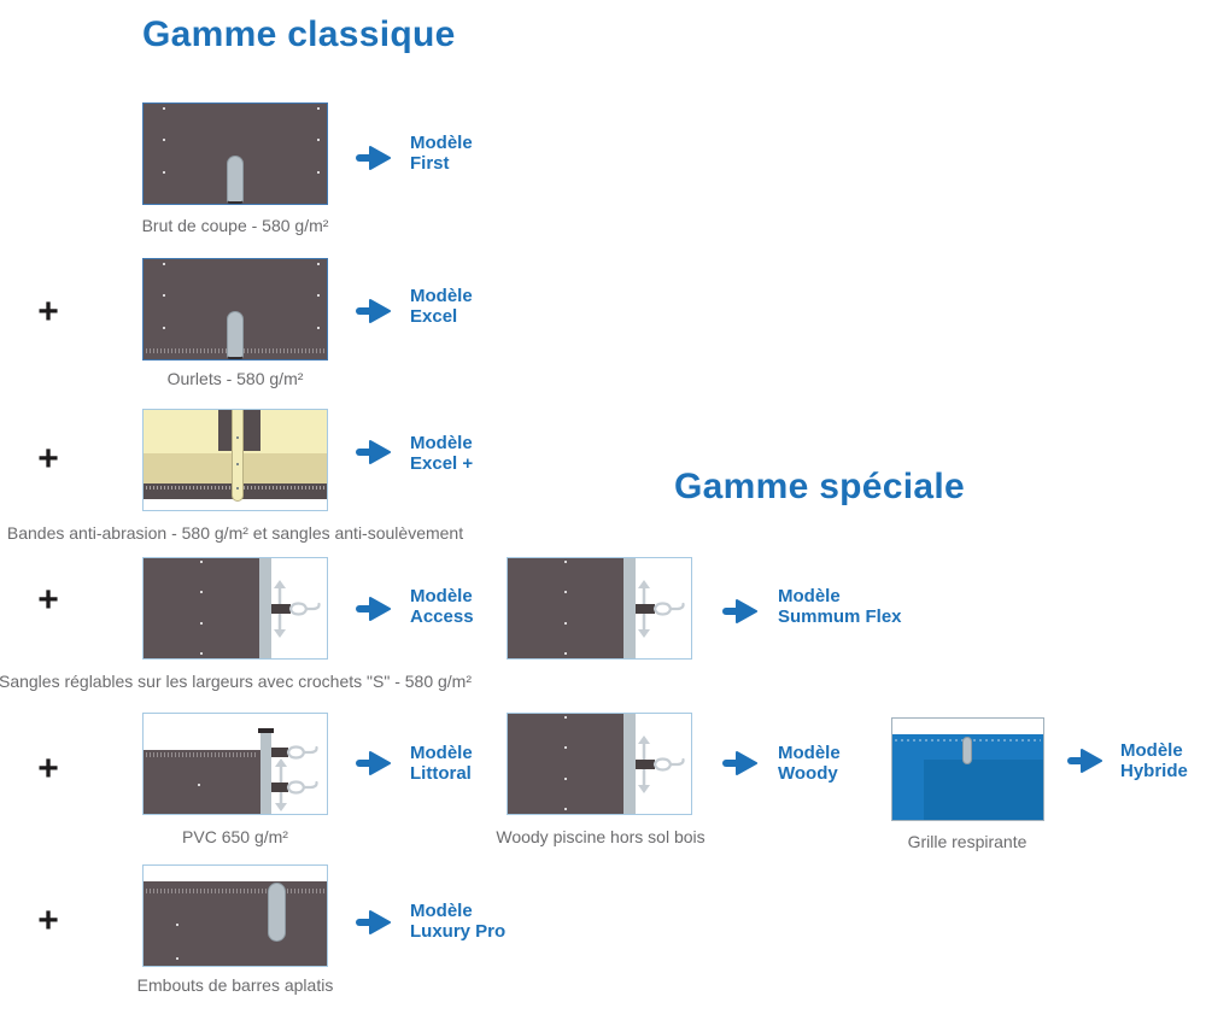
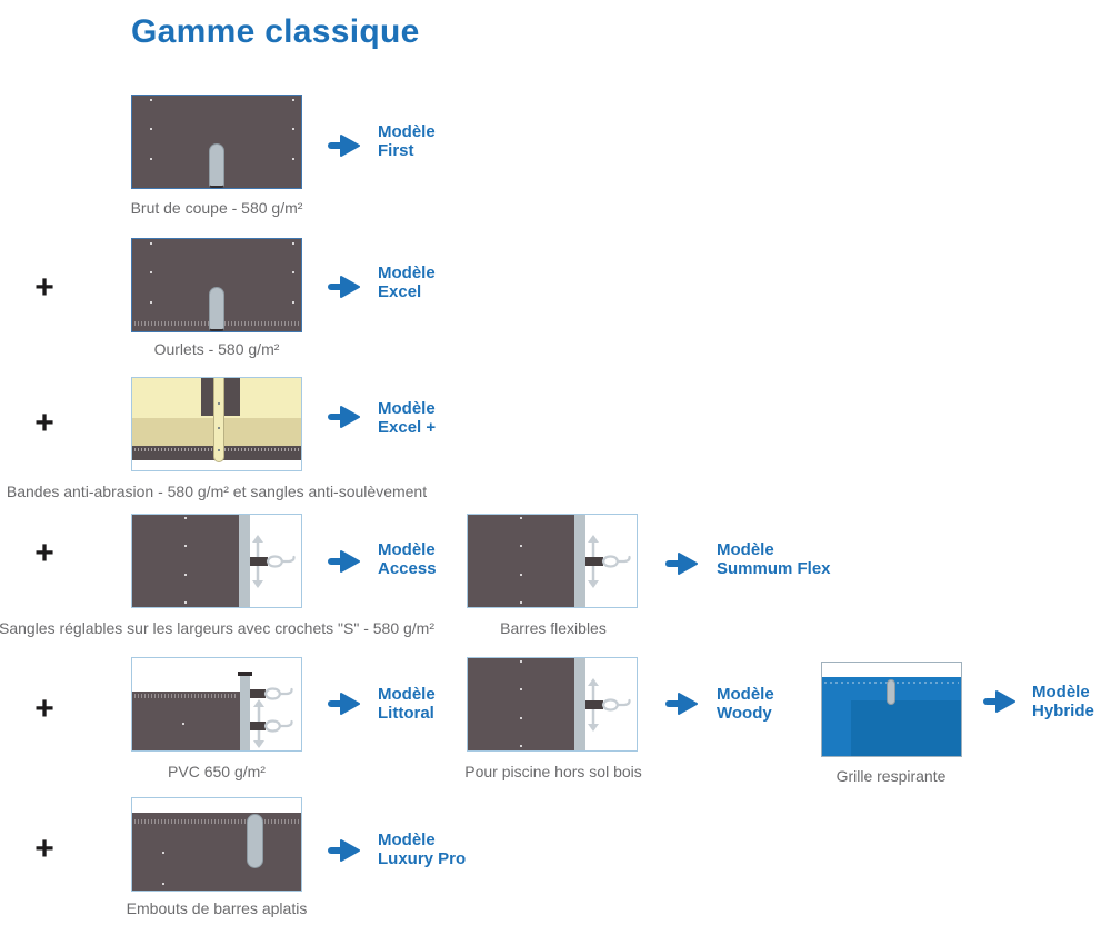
  Gamme classique
- Gamme spéciale
  Brut de coupe - 580 g/m²
  Modèle
  First
  +
  Ourlets - 580 g/m²
  Modèle
  Excel
  +
  Bandes anti-abrasion - 580 g/m² et sangles anti-soulèvement
  Modèle
  Excel +
  +
  Sangles réglables sur les largeurs avec crochets "S" - 580 g/m²
  Modèle
  Access
  +
  PVC 650 g/m²
  Modèle
  Littoral
  +
  Embouts de barres aplatis
  Modèle
  Luxury Pro
+ Barres flexibles
  Modèle
  Summum Flex
- Woody piscine hors sol bois
+ Pour piscine hors sol bois
  Modèle
  Woody
  Grille respirante
  Modèle
  Hybride
